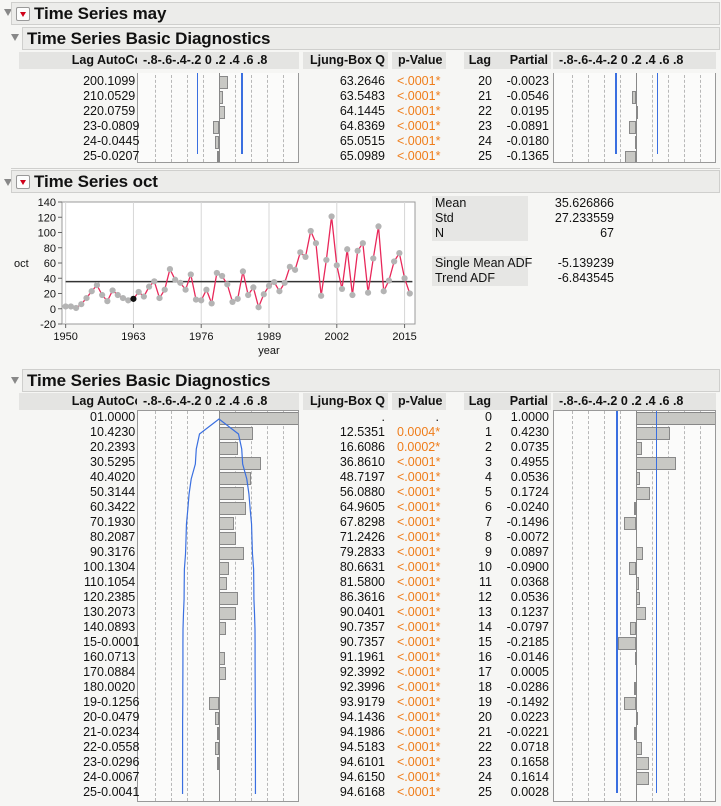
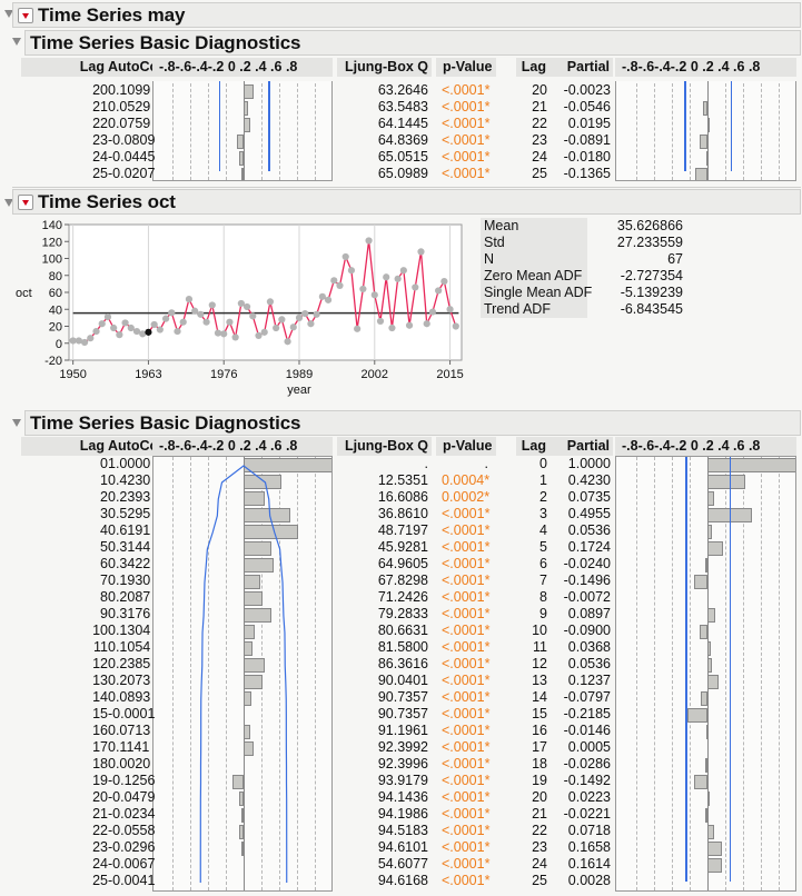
  Time Series may
  Time Series Basic Diagnostics
  Lag
  -.8-.6-.4-.2 0 .2 .4 .6 .8
  Ljung-Box Q
  p-Value
  Lag
  Partial
  -.8-.6-.4-.2 0 .2 .4 .6 .8
  20
  0.1099
  63.2646
  <.0001*
  20
  -0.0023
  21
  0.0529
  63.5483
  <.0001*
  21
  -0.0546
  22
  0.0759
  64.1445
  <.0001*
  22
  0.0195
  23
  -0.0809
  64.8369
  <.0001*
  23
  -0.0891
  24
  -0.0445
  65.0515
  <.0001*
  24
  -0.0180
  25
  -0.0207
  65.0989
  <.0001*
  25
  -0.1365
  Time Series oct
  1950
  1963
  1976
  1989
  2002
  2015
  -20
  0
  20
  40
  60
  80
  100
  120
  140
  oct
  year
  Mean
  35.626866
  Std
  27.233559
  N
  67
+ Zero Mean ADF
+ -2.727354
  Single Mean ADF
  -5.139239
  Trend ADF
  -6.843545
  Time Series Basic Diagnostics
  Lag
  -.8-.6-.4-.2 0 .2 .4 .6 .8
  Ljung-Box Q
  p-Value
  Lag
  Partial
  -.8-.6-.4-.2 0 .2 .4 .6 .8
  0
  1.0000
  .
  .
  0
  1.0000
  1
  0.4230
  12.5351
  0.0004*
  1
  0.4230
  2
  0.2393
  16.6086
  0.0002*
  2
  0.0735
  3
  0.5295
  36.8610
  <.0001*
  3
  0.4955
  4
- 0.4020
+ 0.6191
  48.7197
  <.0001*
  4
  0.0536
  5
  0.3144
- 56.0880
+ 45.9281
  <.0001*
  5
  0.1724
  6
  0.3422
  64.9605
  <.0001*
  6
  -0.0240
  7
  0.1930
  67.8298
  <.0001*
  7
  -0.1496
  8
  0.2087
  71.2426
  <.0001*
  8
  -0.0072
  9
  0.3176
  79.2833
  <.0001*
  9
  0.0897
  10
  0.1304
  80.6631
  <.0001*
  10
  -0.0900
  11
  0.1054
  81.5800
  <.0001*
  11
  0.0368
  12
  0.2385
  86.3616
  <.0001*
  12
  0.0536
  13
  0.2073
  90.0401
  <.0001*
  13
  0.1237
  14
  0.0893
  90.7357
  <.0001*
  14
  -0.0797
  15
  -0.0001
  90.7357
  <.0001*
  15
  -0.2185
  16
  0.0713
  91.1961
  <.0001*
  16
  -0.0146
  17
- 0.0884
+ 0.1141
  92.3992
  <.0001*
  17
  0.0005
  18
  0.0020
  92.3996
  <.0001*
  18
  -0.0286
  19
  -0.1256
  93.9179
  <.0001*
  19
  -0.1492
  20
  -0.0479
  94.1436
  <.0001*
  20
  0.0223
  21
  -0.0234
  94.1986
  <.0001*
  21
  -0.0221
  22
  -0.0558
  94.5183
  <.0001*
  22
  0.0718
  23
  -0.0296
  94.6101
  <.0001*
  23
  0.1658
  24
  -0.0067
- 94.6150
+ 54.6077
  <.0001*
  24
  0.1614
  25
  -0.0041
  94.6168
  <.0001*
  25
  0.0028
